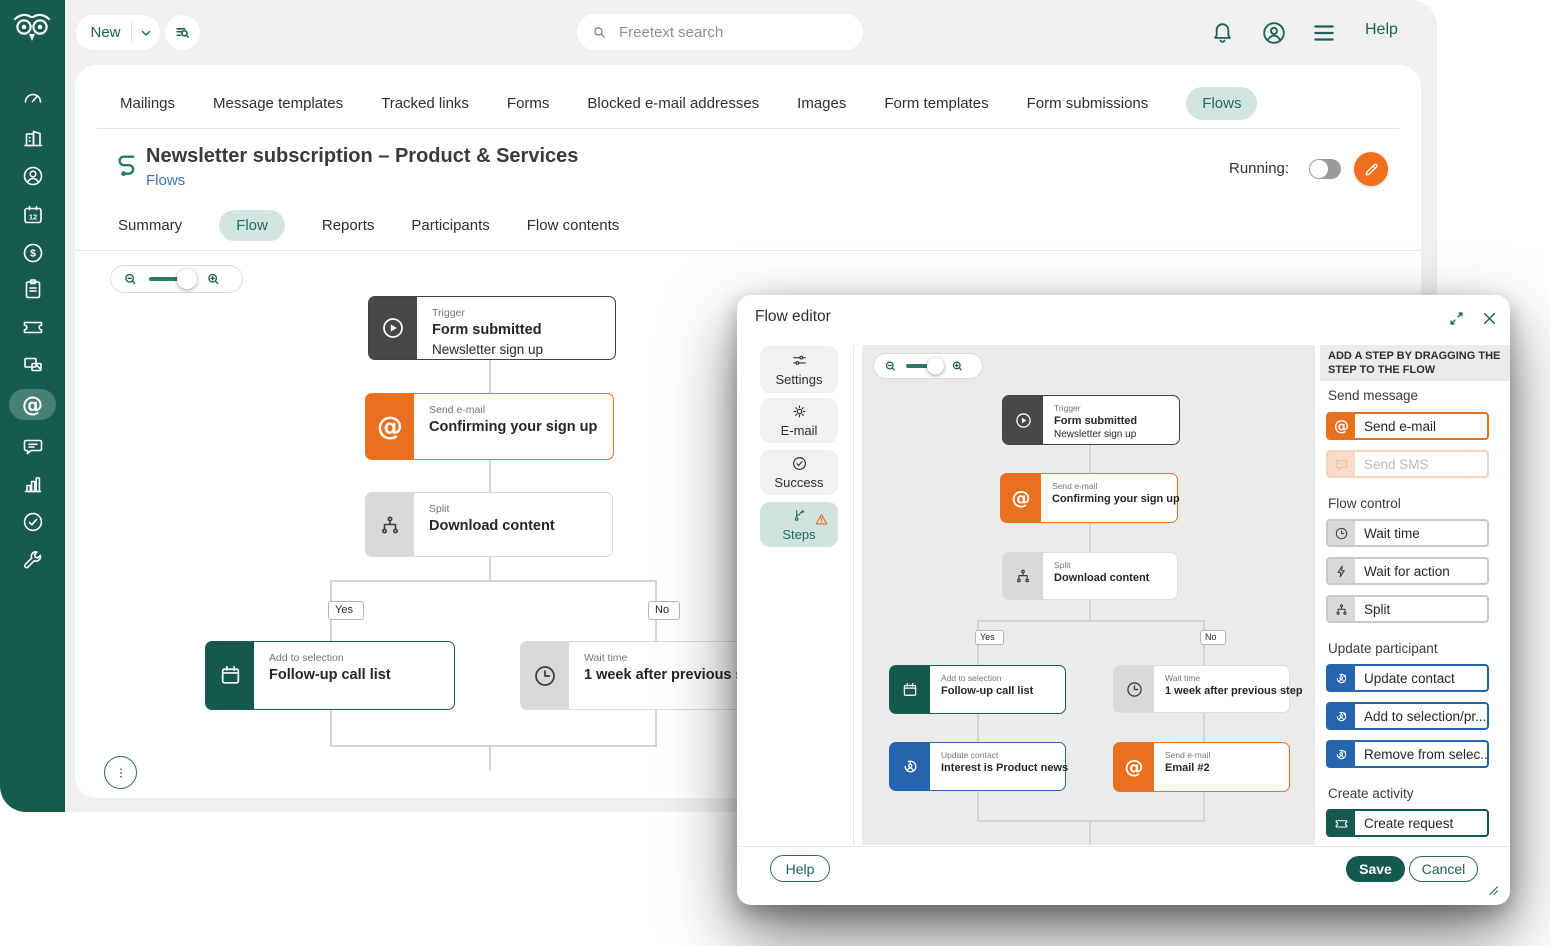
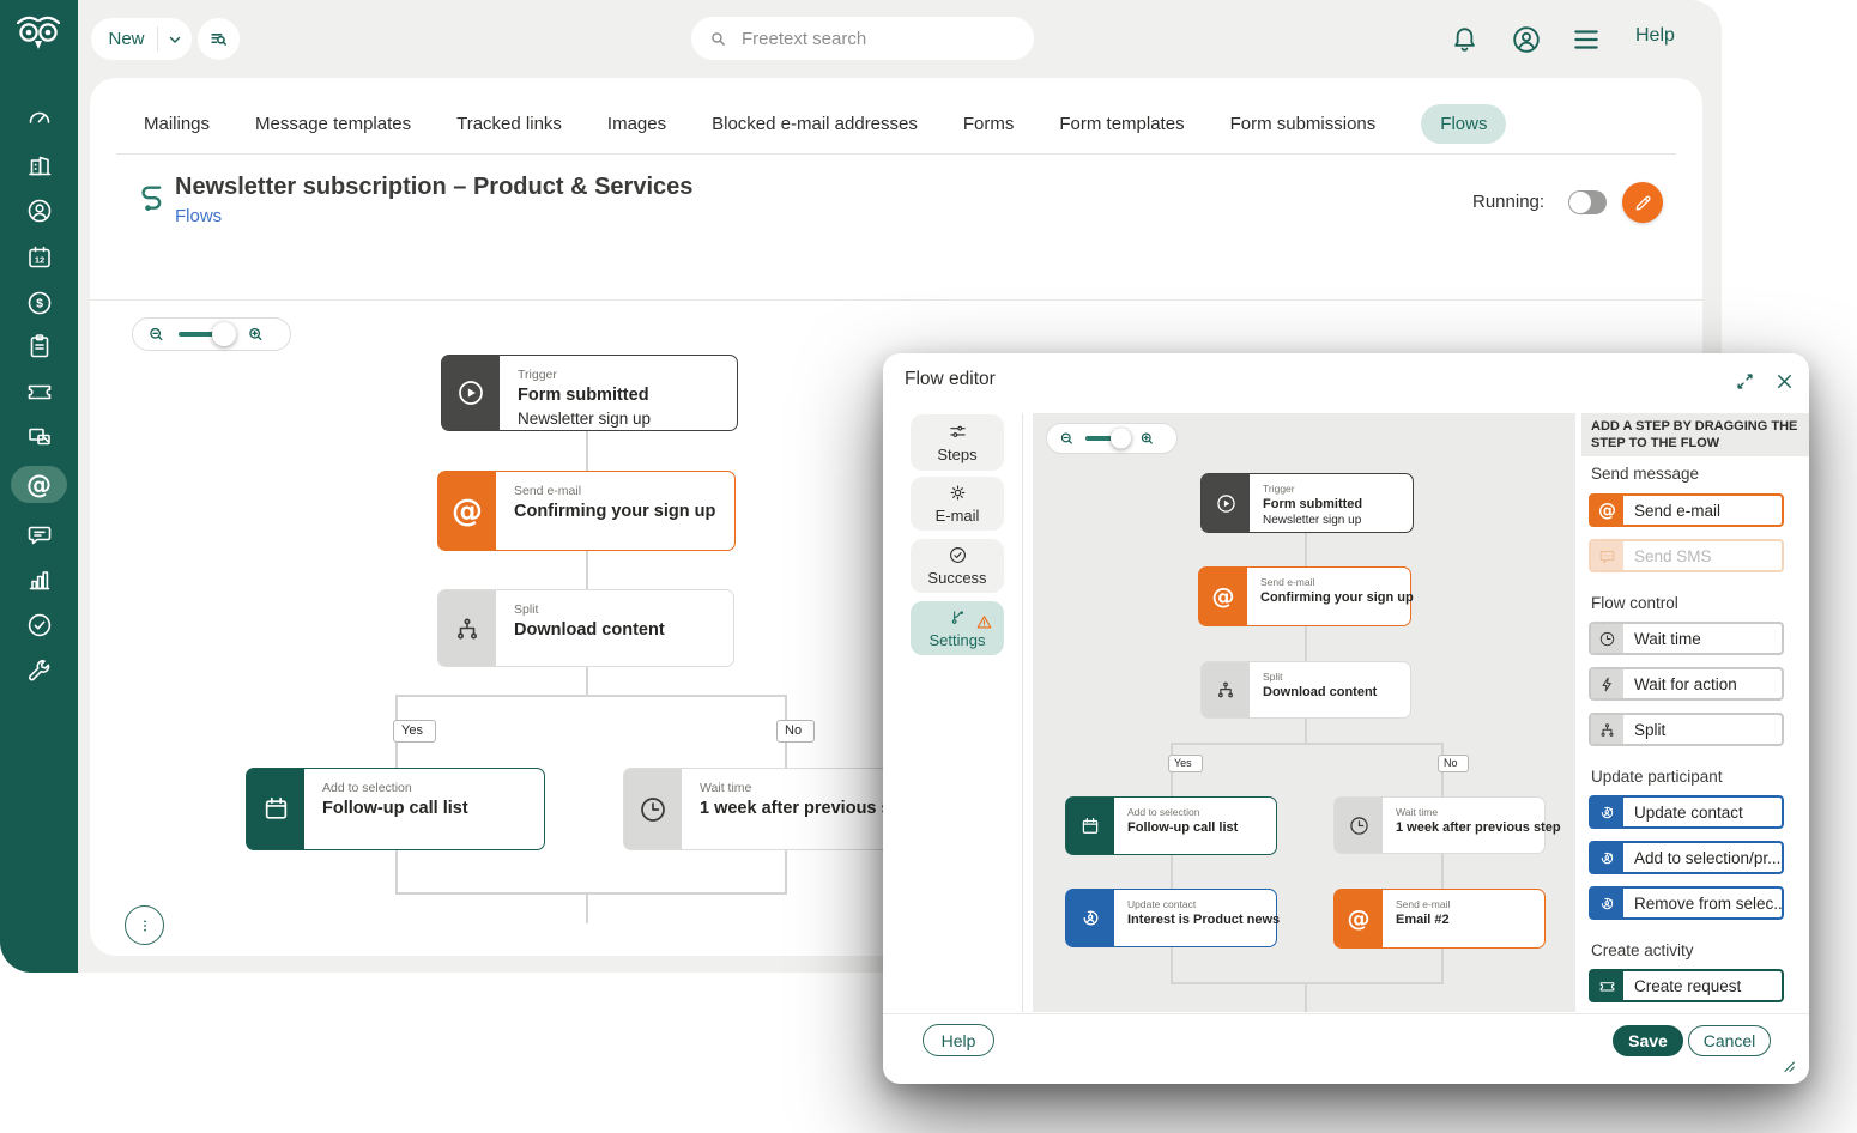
  12
  $
  @
  New
  Freetext search
  Help
  Mailings
  Message templates
  Tracked links
- Forms
+ Images
  Blocked e-mail addresses
- Images
+ Forms
  Form templates
  Form submissions
  Flows
  Newsletter subscription – Product & Services
  Flows
  Running:
- Summary
- Flow
- Reports
- Participants
- Flow contents
  Trigger
  Form submitted
  Newsletter sign up
  @
  Send e-mail
  Confirming your sign up
  Split
  Download content
  Yes
  No
  Add to selection
  Follow-up call list
  Wait time
  1 week after previous
  Flow editor
- Settings
+ Steps
  E-mail
  Success
- Steps
+ Settings
  Trigger
  Form submitted
  Newsletter sign up
  @
  Send e-mail
  Confirming your sign up
  Split
  Download content
  Yes
  No
  Add to selection
  Follow-up call list
  Wait time
  1 week after previous step
  Update contact
  Interest is Product news
  @
  Send e-mail
  Email #2
  ADD A STEP BY DRAGGING THE STEP TO THE FLOW
  Send message
  @
  Send e-mail
  Send SMS
  Flow control
  Wait time
  Wait for action
  Split
  Update participant
  Update contact
  Add to selection/pr...
  Remove from selec..
  Create activity
  Create request
  Help
  Save
  Cancel
